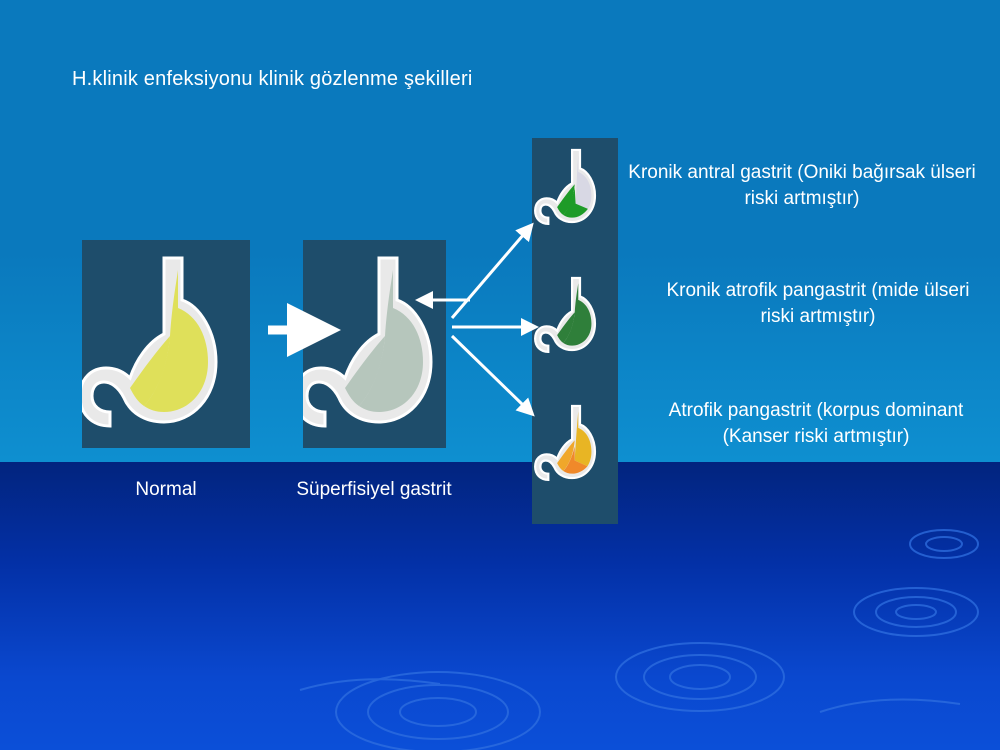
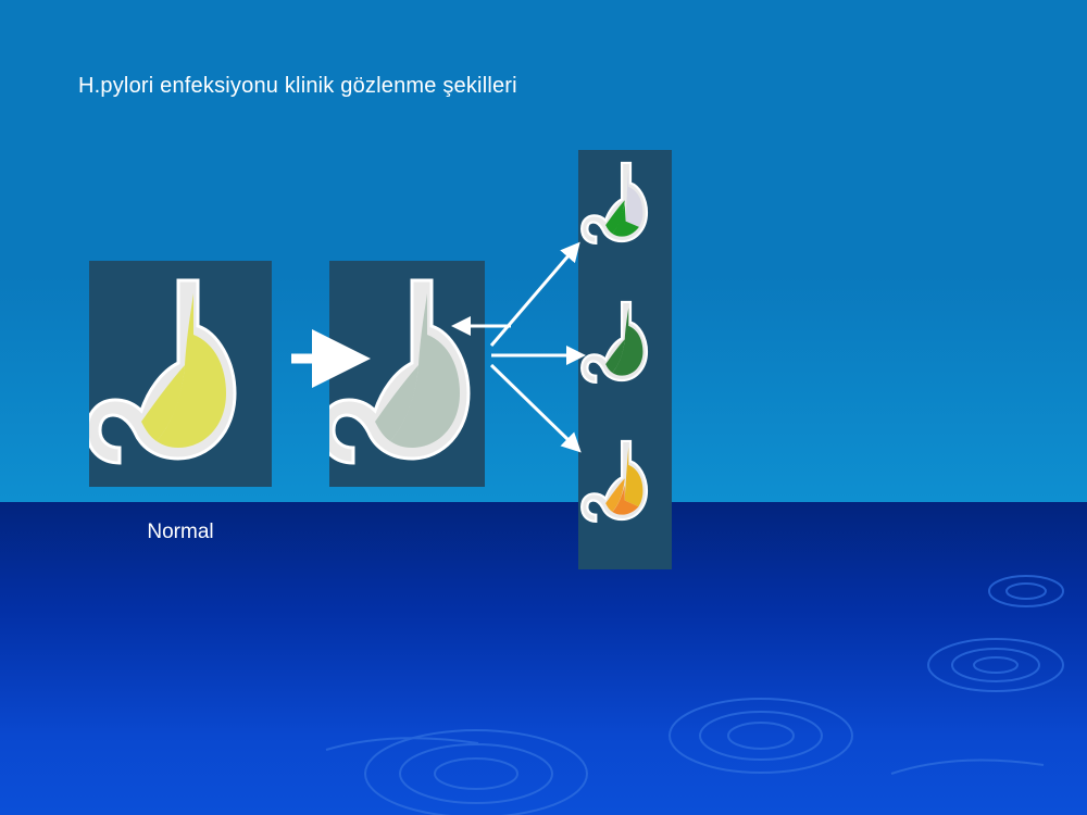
- H.klinik enfeksiyonu klinik gözlenme şekilleri
+ H.pylori enfeksiyonu klinik gözlenme şekilleri
  Normal
- Süperfisiyel gastrit
- Kronik antral gastrit (Oniki bağırsak ülseri riski artmıştır)
- Kronik atrofik pangastrit (mide ülseri riski artmıştır)
- Atrofik pangastrit (korpus dominant (Kanser riski artmıştır)
